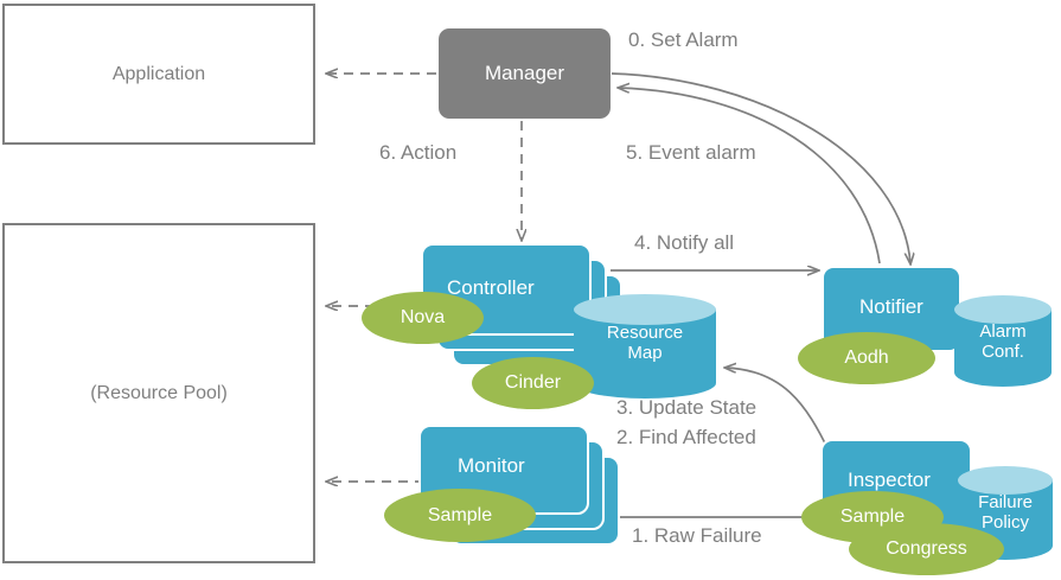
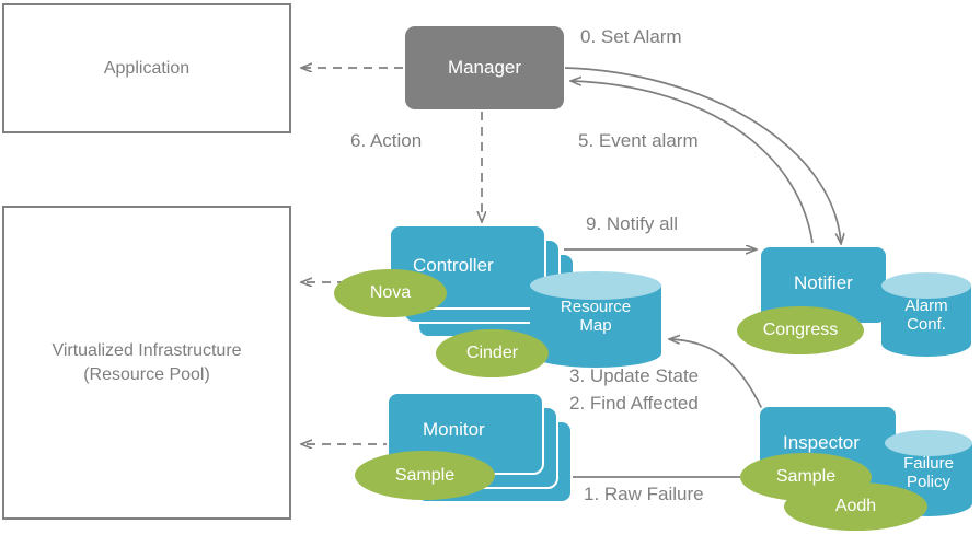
  Application
+ Virtualized Infrastructure
  (Resource Pool)
  Manager
  Controller
  Resource
  Map
  Nova
  Cinder
  Notifier
  Alarm
  Conf.
- Aodh
+ Congress
  Monitor
  Sample
  Inspector
  Failure
  Policy
  Sample
- Congress
+ Aodh
  0. Set Alarm
  5. Event alarm
  6. Action
- 4. Notify all
+ 9. Notify all
  3. Update State
  2. Find Affected
  1. Raw Failure
